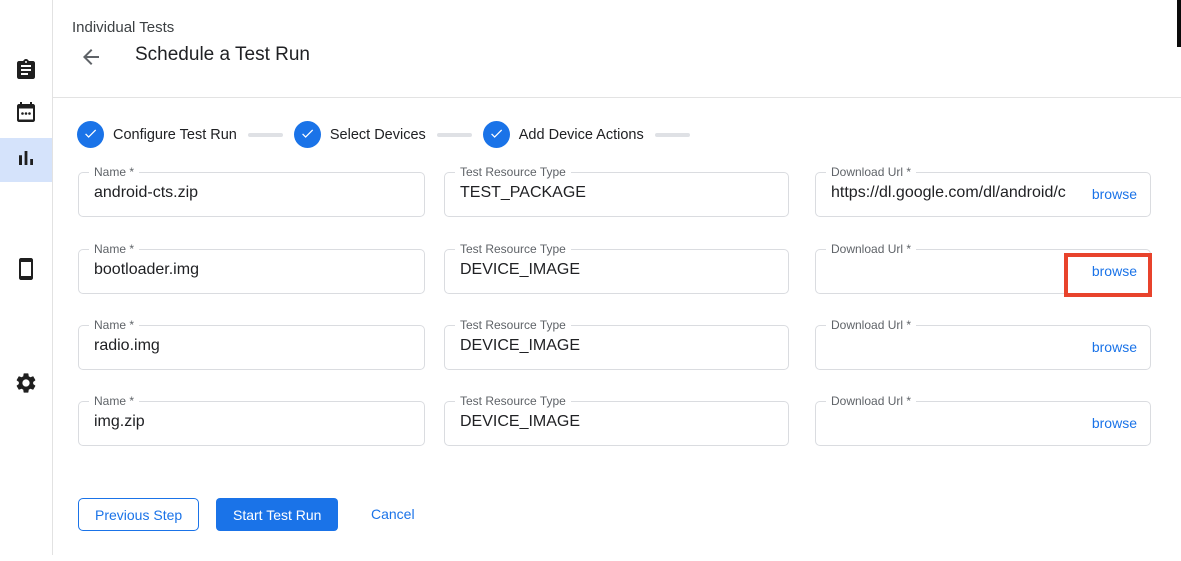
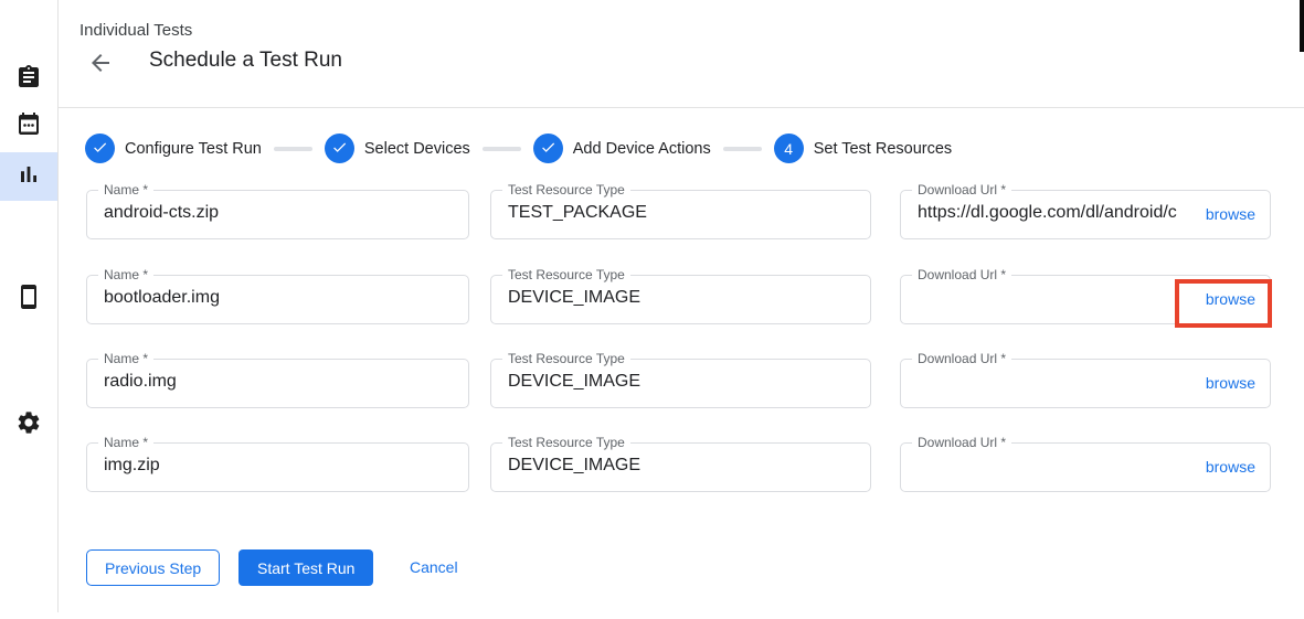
  Individual Tests
  Schedule a Test Run
  Configure Test Run
  Select Devices
  Add Device Actions
+ 4
+ Set Test Resources
  Name *
  android-cts.zip
  Test Resource Type
  TEST_PACKAGE
  Download Url *
  https://dl.google.com/dl/android/c
  browse
  Name *
  bootloader.img
  Test Resource Type
  DEVICE_IMAGE
  Download Url *
  browse
  Name *
  radio.img
  Test Resource Type
  DEVICE_IMAGE
  Download Url *
  browse
  Name *
  img.zip
  Test Resource Type
  DEVICE_IMAGE
  Download Url *
  browse
  Previous Step
  Start Test Run
  Cancel
